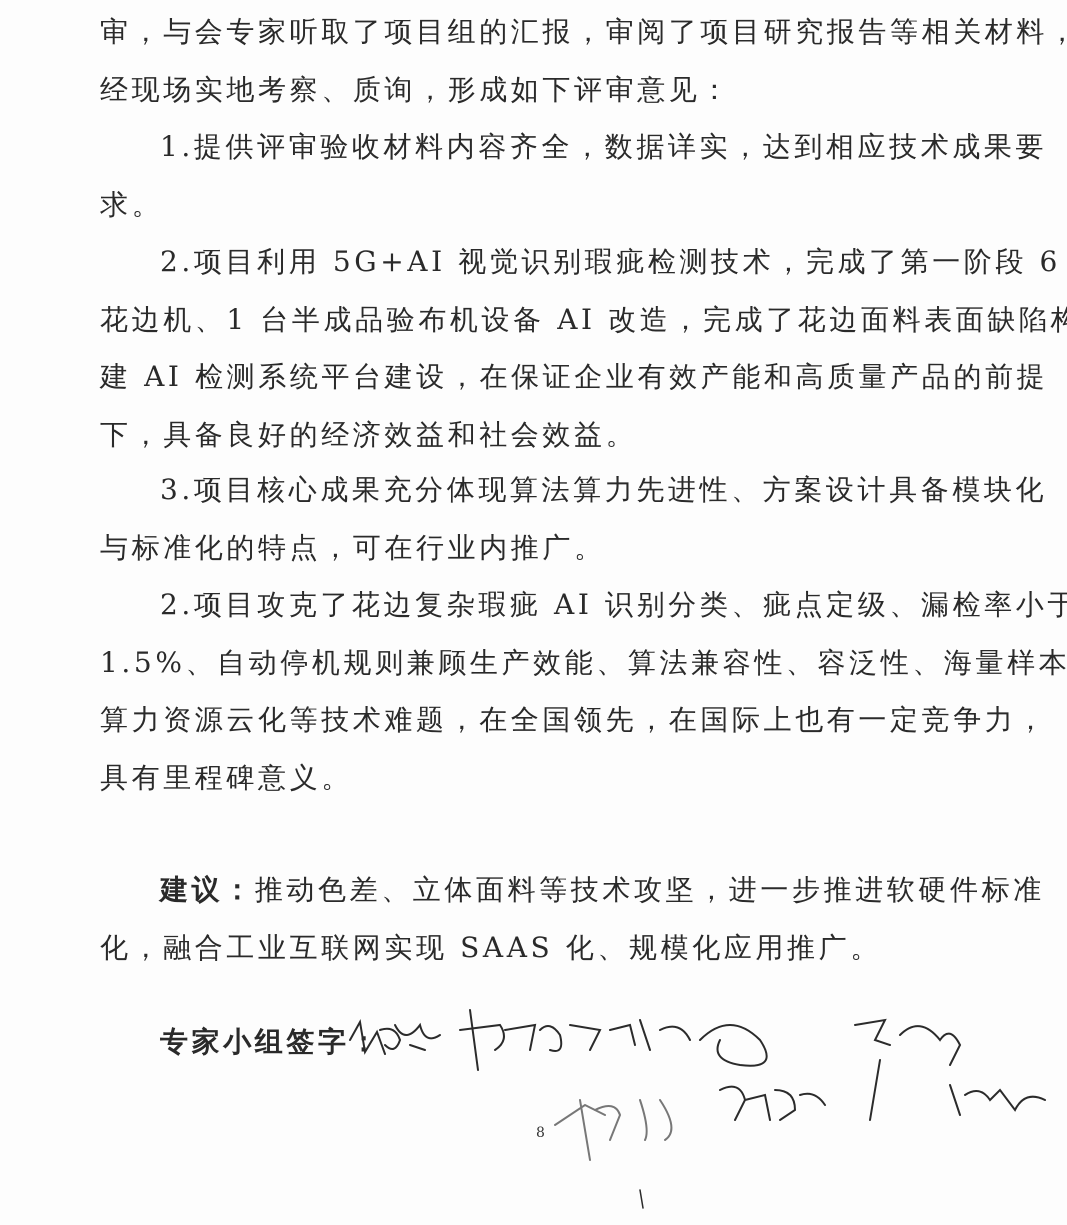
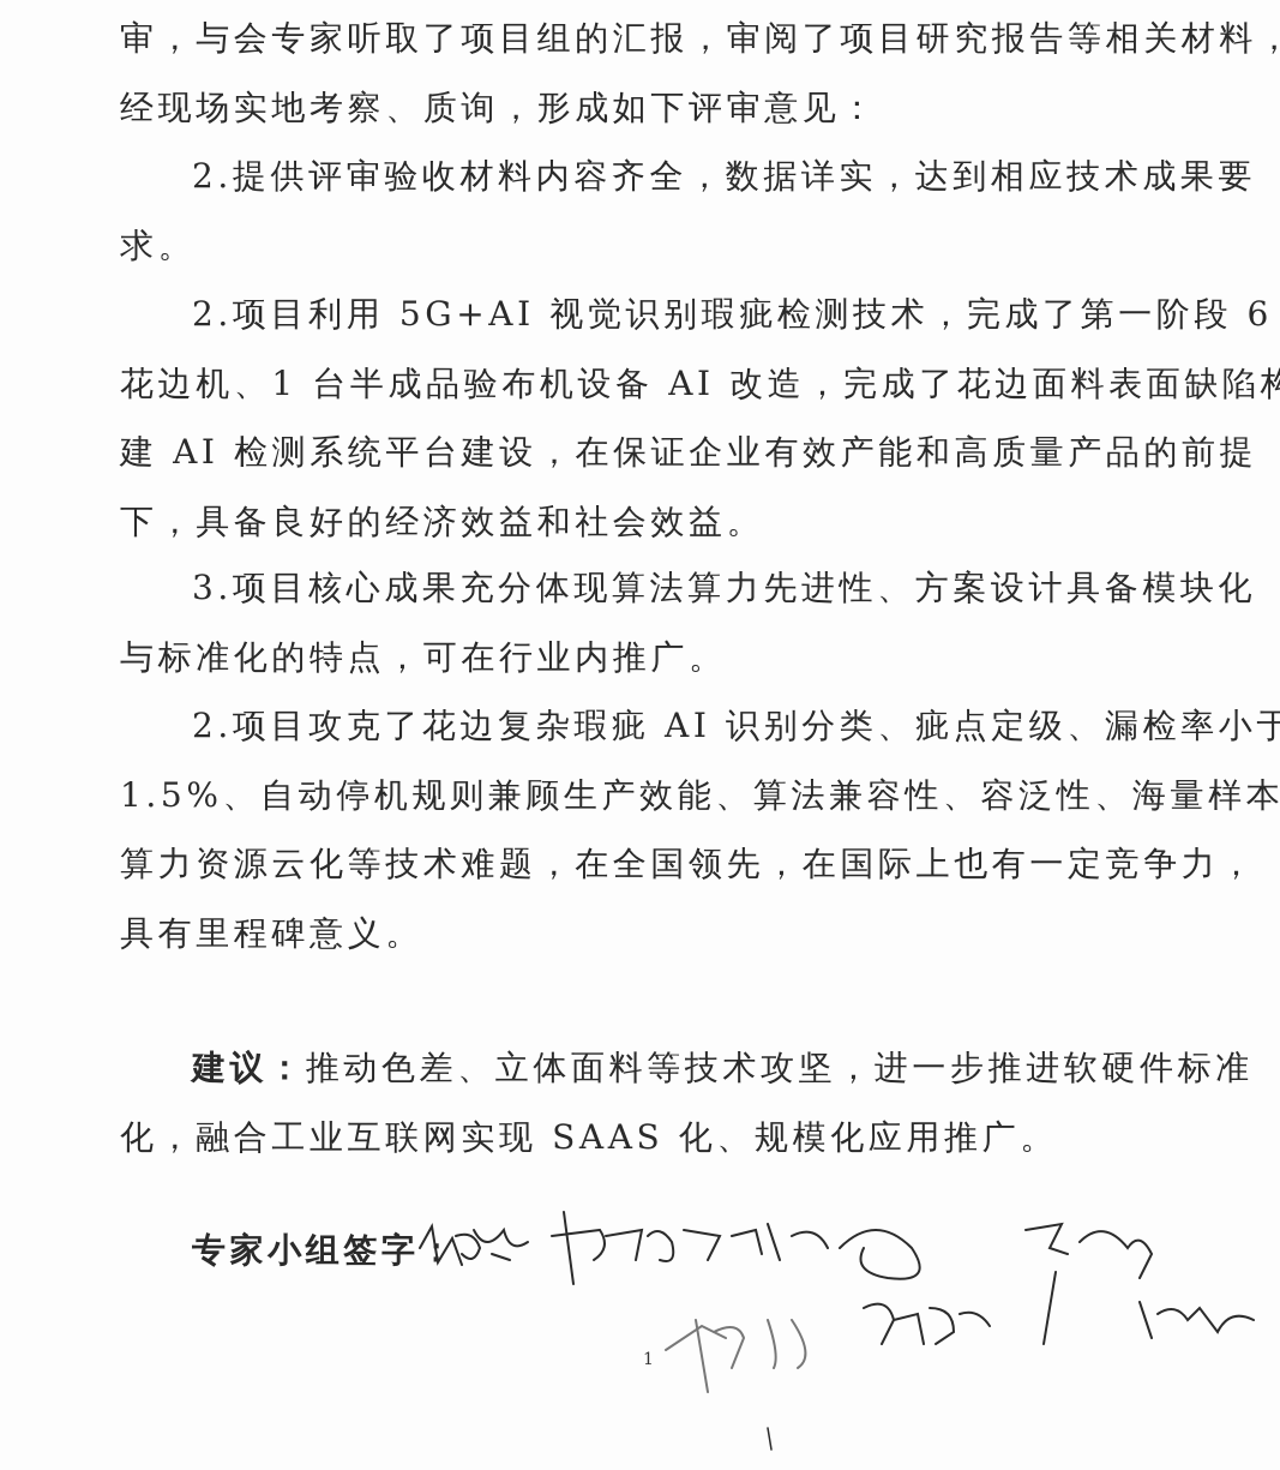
  审，与会专家听取了项目组的汇报，审阅了项目研究报告等相关材料，
  经现场实地考察、质询，形成如下评审意见：
- 1.提供评审验收材料内容齐全，数据详实，达到相应技术成果要
+ 2.提供评审验收材料内容齐全，数据详实，达到相应技术成果要
  求。
  2.项目利用 5G+AI 视觉识别瑕疵检测技术，完成了第一阶段 6
  花边机、1 台半成品验布机设备 AI 改造，完成了花边面料表面缺陷构
  建 AI 检测系统平台建设，在保证企业有效产能和高质量产品的前提
  下，具备良好的经济效益和社会效益。
  3.项目核心成果充分体现算法算力先进性、方案设计具备模块化
  与标准化的特点，可在行业内推广。
  2.项目攻克了花边复杂瑕疵 AI 识别分类、疵点定级、漏检率小于
  1.5%、自动停机规则兼顾生产效能、算法兼容性、容泛性、海量样本
  算力资源云化等技术难题，在全国领先，在国际上也有一定竞争力，
  具有里程碑意义。
  建议：推动色差、立体面料等技术攻坚，进一步推进软硬件标准
  化，融合工业互联网实现 SAAS 化、规模化应用推广。
  专家小组签字：
- 8
+ 1
